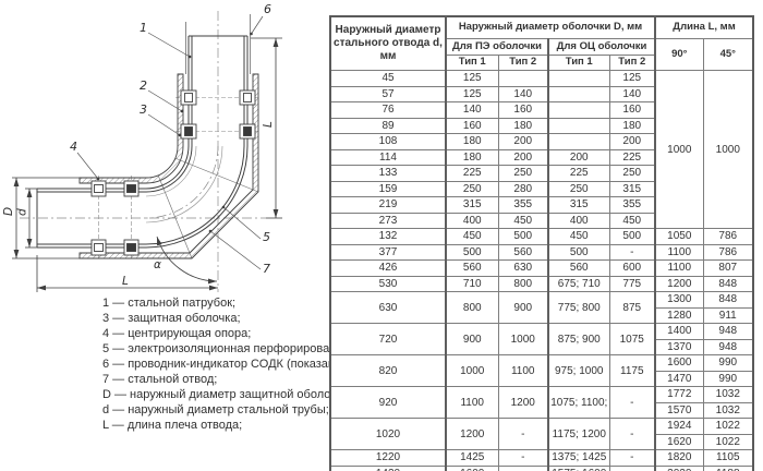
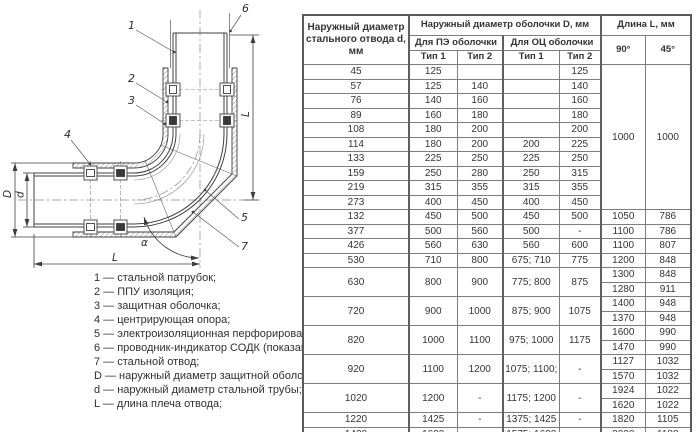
  L
  α
  1
  2
  3
  4
  5
  6
  7
  1 — стальной патрубок;
+ 2 — ППУ изоляция;
  3 — защитная оболочка;
  4 — центрирующая опора;
  5 — электроизоляционная перфорирова
  6 — проводник-индикатор СОДК (показа
  7 — стальной отвод;
  D — наружный диаметр защитной оболо
  d — наружный диаметр стальной трубы;
  L — длина плеча отвода;
  Наружный диаметр стального отвода d, мм	Наружный диаметр оболочки D, мм	Длина L, мм
  Для ПЭ оболочки	Для ОЦ оболочки	90°	45°
  Тип 1	Тип 2	Тип 1	Тип 2
  45	125			125	1000	1000
  57	125	140		140
  76	140	160		160
  89	160	180		180
  108	180	200		200
  114	180	200	200	225
  133	225	250	225	250
  159	250	280	250	315
  219	315	355	315	355
  273	400	450	400	450
  132	450	500	450	500	1050	786
  377	500	560	500	-	1100	786
  426	560	630	560	600	1100	807
  530	710	800	675; 710	775	1200	848
  630	800	900	775; 800	875	1300	848
  1280	911
  720	900	1000	875; 900	1075	1400	948
  1370	948
  820	1000	1100	975; 1000	1175	1600	990
  1470	990
- 920	1100	1200	1075; 1100;	-	1772	1032
+ 920	1100	1200	1075; 1100;	-	1127	1032
  1570	1032
  1020	1200	-	1175; 1200	-	1924	1022
  1620	1022
  1220	1425	-	1375; 1425	-	1820	1105
